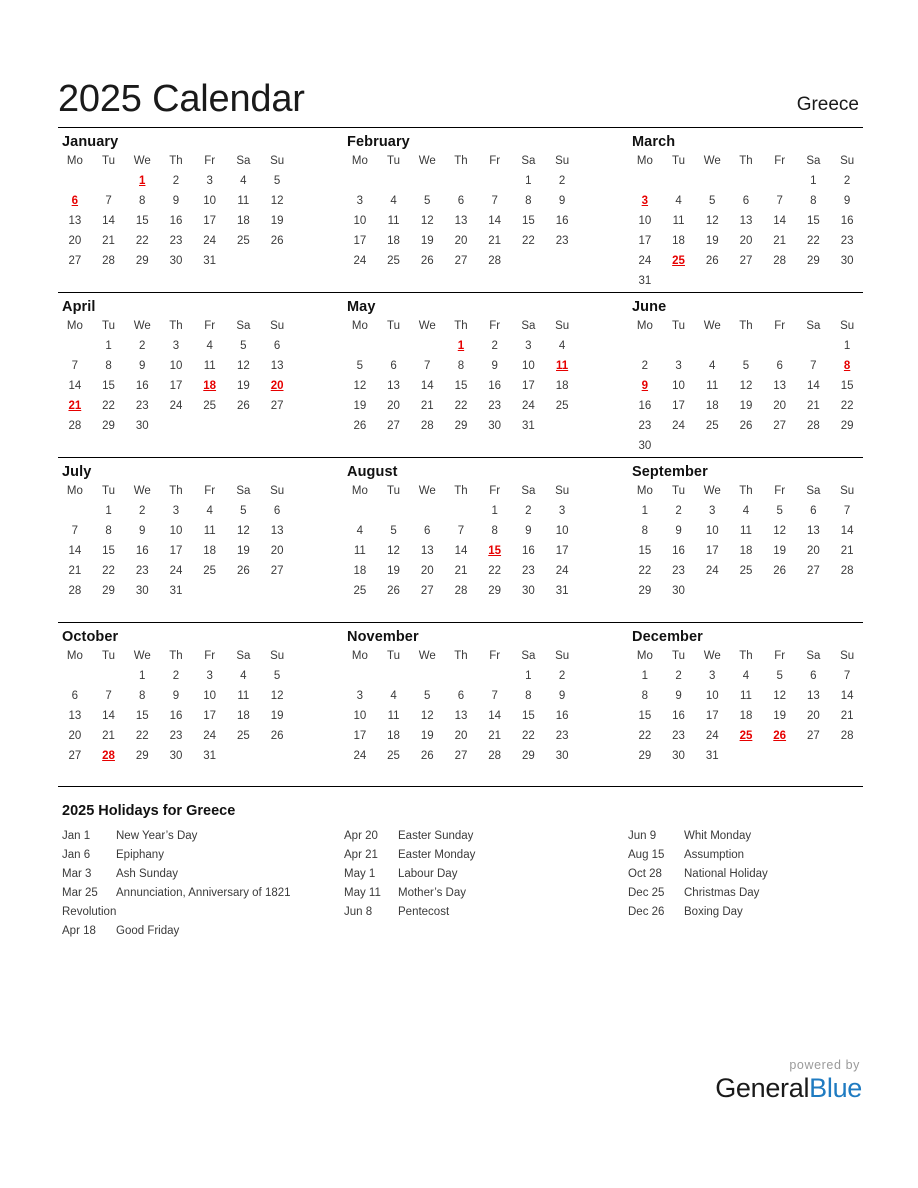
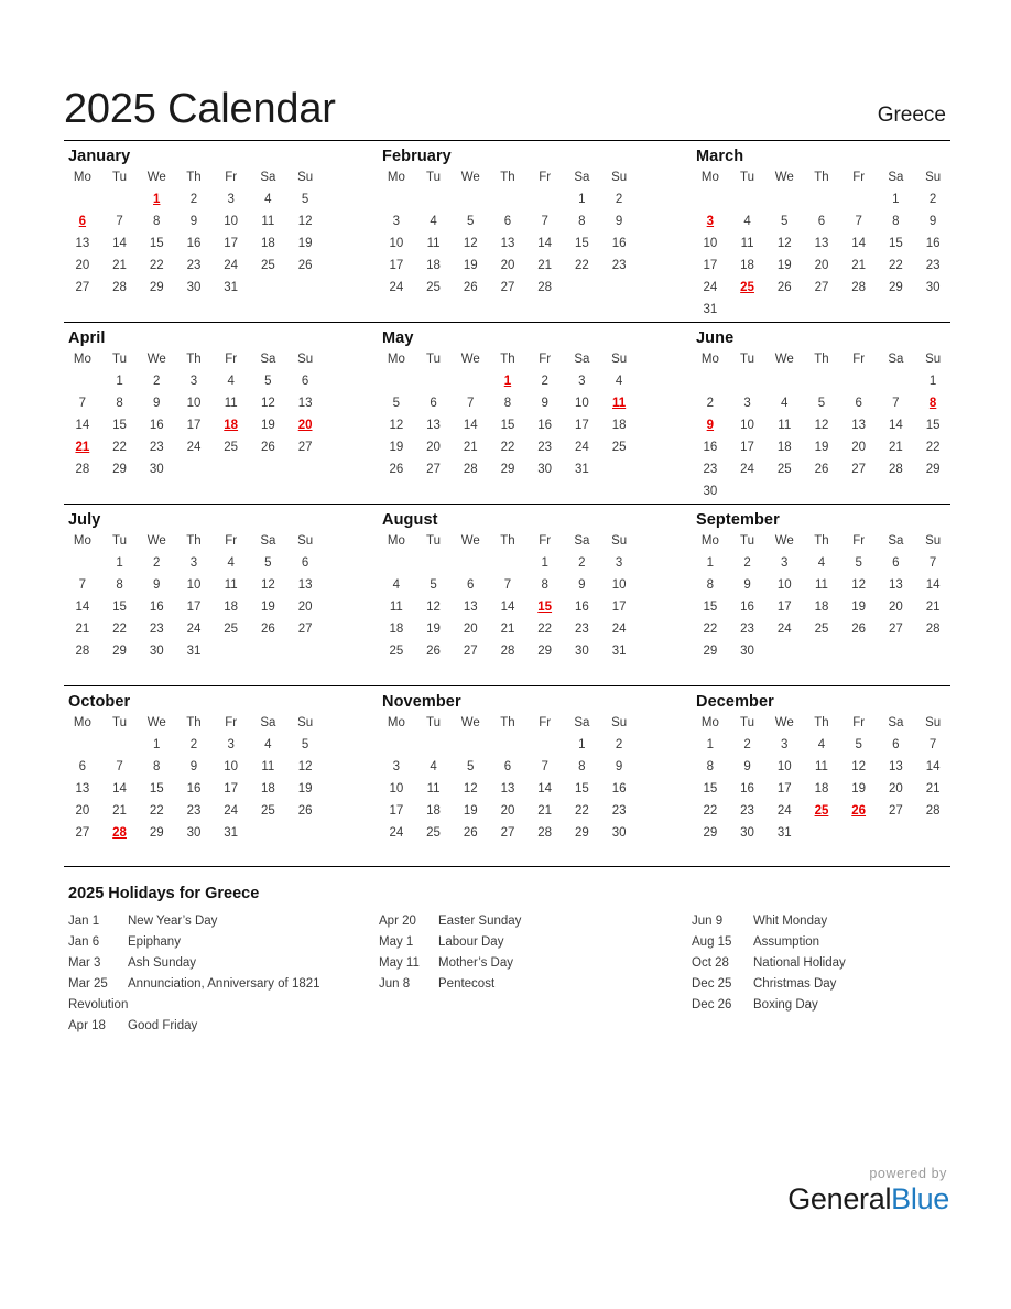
  2025 Calendar
  Greece
  January
  Mo	Tu	We	Th	Fr	Sa	Su
  		1	2	3	4	5
  6	7	8	9	10	11	12
  13	14	15	16	17	18	19
  20	21	22	23	24	25	26
  27	28	29	30	31
  February
  Mo	Tu	We	Th	Fr	Sa	Su
  					1	2
  3	4	5	6	7	8	9
  10	11	12	13	14	15	16
  17	18	19	20	21	22	23
  24	25	26	27	28
  March
  Mo	Tu	We	Th	Fr	Sa	Su
  					1	2
  3	4	5	6	7	8	9
  10	11	12	13	14	15	16
  17	18	19	20	21	22	23
  24	25	26	27	28	29	30
  31
  April
  Mo	Tu	We	Th	Fr	Sa	Su
  	1	2	3	4	5	6
  7	8	9	10	11	12	13
  14	15	16	17	18	19	20
  21	22	23	24	25	26	27
  28	29	30
  May
  Mo	Tu	We	Th	Fr	Sa	Su
  			1	2	3	4
  5	6	7	8	9	10	11
  12	13	14	15	16	17	18
  19	20	21	22	23	24	25
  26	27	28	29	30	31
  June
  Mo	Tu	We	Th	Fr	Sa	Su
  						1
  2	3	4	5	6	7	8
  9	10	11	12	13	14	15
  16	17	18	19	20	21	22
  23	24	25	26	27	28	29
  30
  July
  Mo	Tu	We	Th	Fr	Sa	Su
  	1	2	3	4	5	6
  7	8	9	10	11	12	13
  14	15	16	17	18	19	20
  21	22	23	24	25	26	27
  28	29	30	31
  August
  Mo	Tu	We	Th	Fr	Sa	Su
  				1	2	3
  4	5	6	7	8	9	10
  11	12	13	14	15	16	17
  18	19	20	21	22	23	24
  25	26	27	28	29	30	31
  September
  Mo	Tu	We	Th	Fr	Sa	Su
  1	2	3	4	5	6	7
  8	9	10	11	12	13	14
  15	16	17	18	19	20	21
  22	23	24	25	26	27	28
  29	30
  October
  Mo	Tu	We	Th	Fr	Sa	Su
  		1	2	3	4	5
  6	7	8	9	10	11	12
  13	14	15	16	17	18	19
  20	21	22	23	24	25	26
  27	28	29	30	31
  November
  Mo	Tu	We	Th	Fr	Sa	Su
  					1	2
  3	4	5	6	7	8	9
  10	11	12	13	14	15	16
  17	18	19	20	21	22	23
  24	25	26	27	28	29	30
  December
  Mo	Tu	We	Th	Fr	Sa	Su
  1	2	3	4	5	6	7
  8	9	10	11	12	13	14
  15	16	17	18	19	20	21
  22	23	24	25	26	27	28
  29	30	31
  2025 Holidays for Greece
  Jan 1
  New Year’s Day
  Jan 6
  Epiphany
  Mar 3
  Ash Sunday
  Mar 25
  Annunciation, Anniversary of 1821
  Revolution
  Apr 18
  Good Friday
  Apr 20
  Easter Sunday
- Apr 21
- Easter Monday
  May 1
  Labour Day
  May 11
  Mother’s Day
  Jun 8
  Pentecost
  Jun 9
  Whit Monday
  Aug 15
  Assumption
  Oct 28
  National Holiday
  Dec 25
  Christmas Day
  Dec 26
  Boxing Day
  powered by
  GeneralBlue
